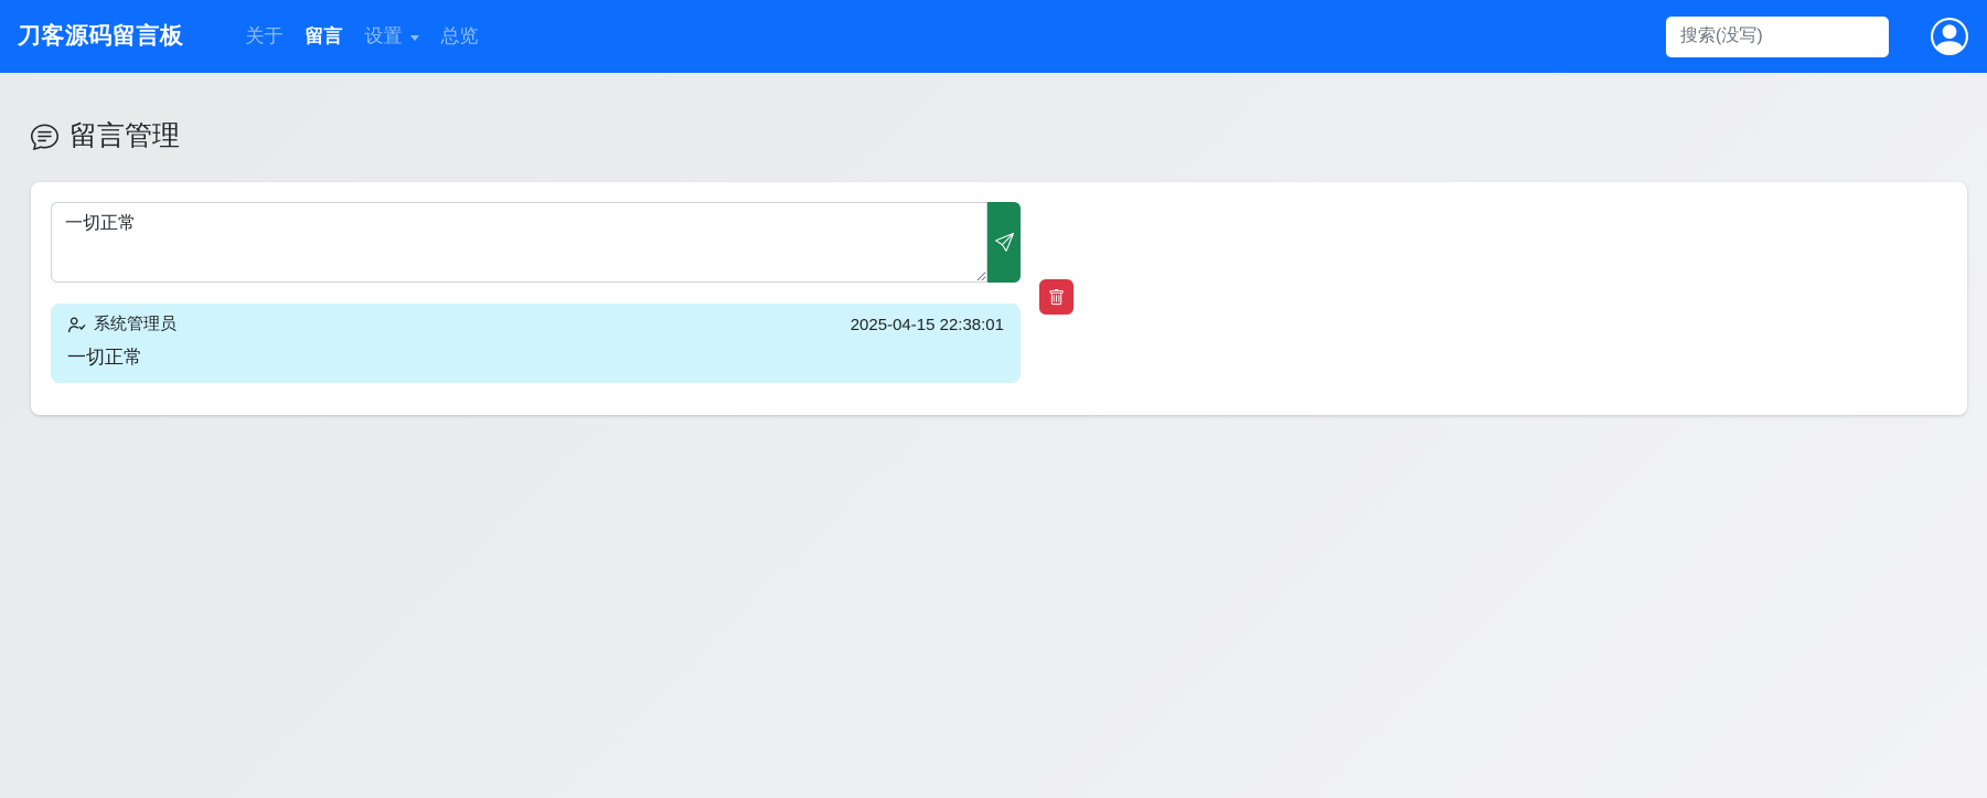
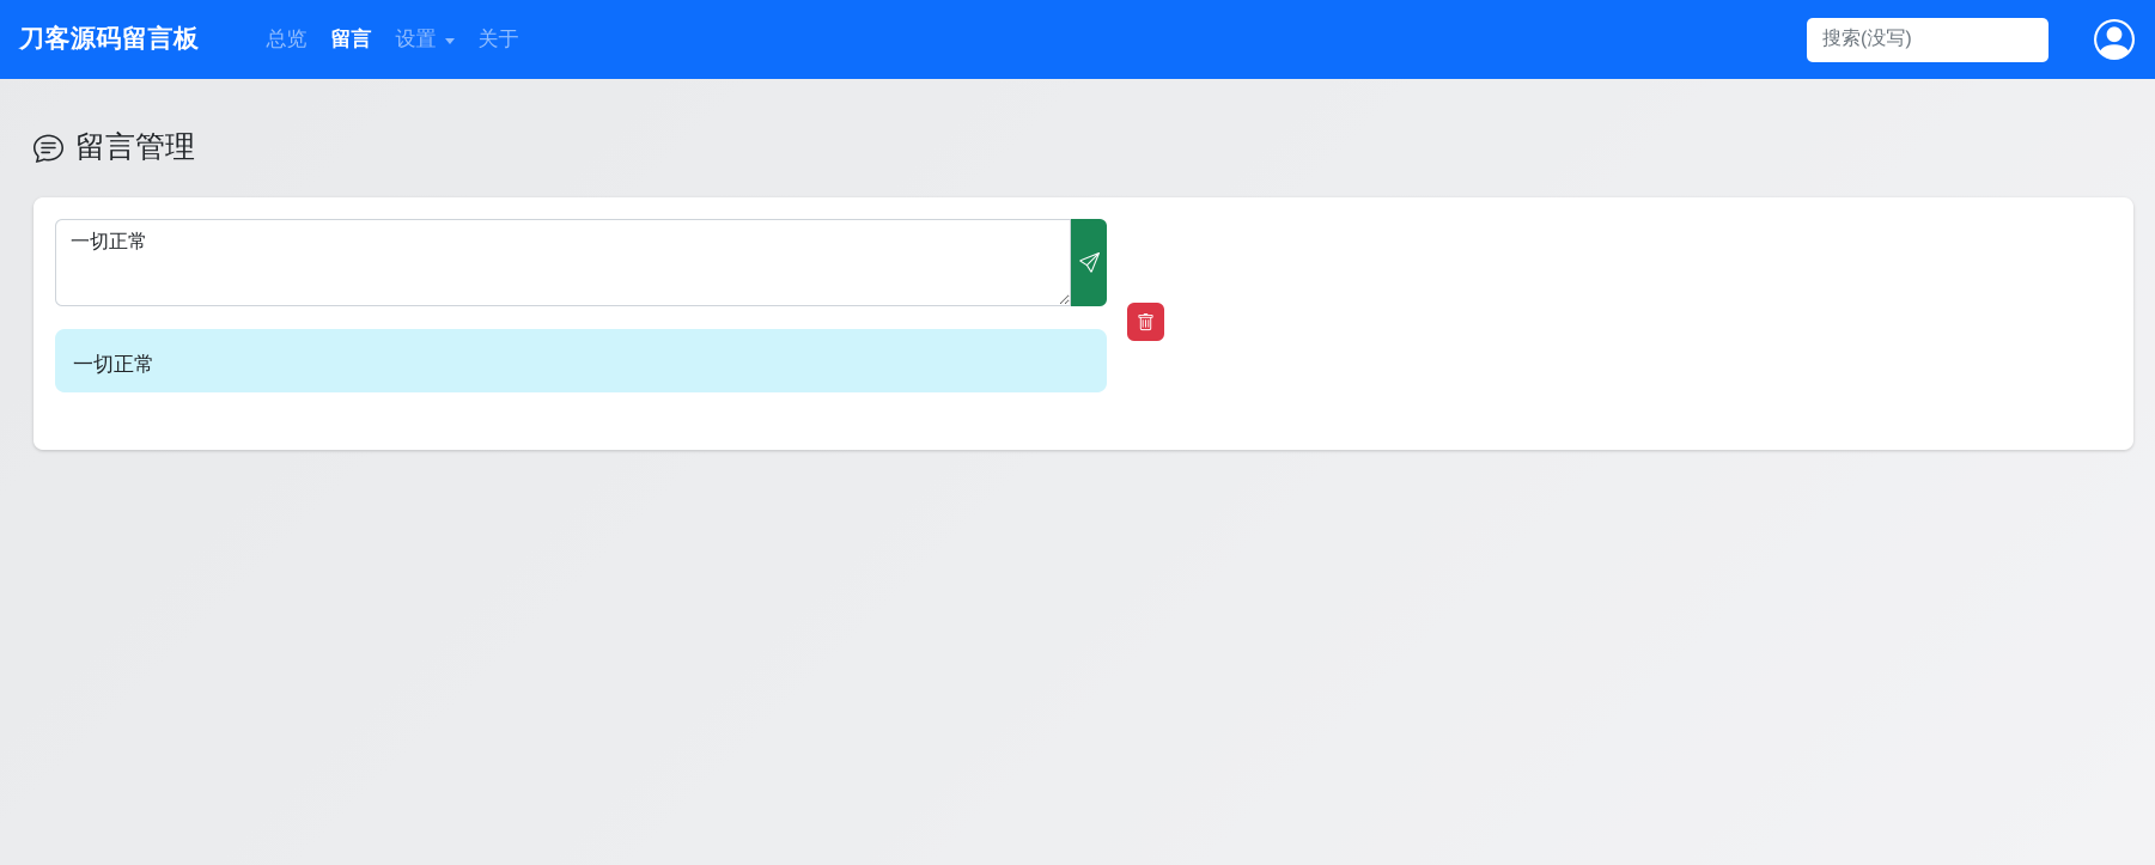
  刀客源码留言板
- 关于
+ 总览
  留言
  设置
- 总览
+ 关于
  搜索(没写)
  留言管理
  一切正常
- 系统管理员
- 2025-04-15 22:38:01
  一切正常
